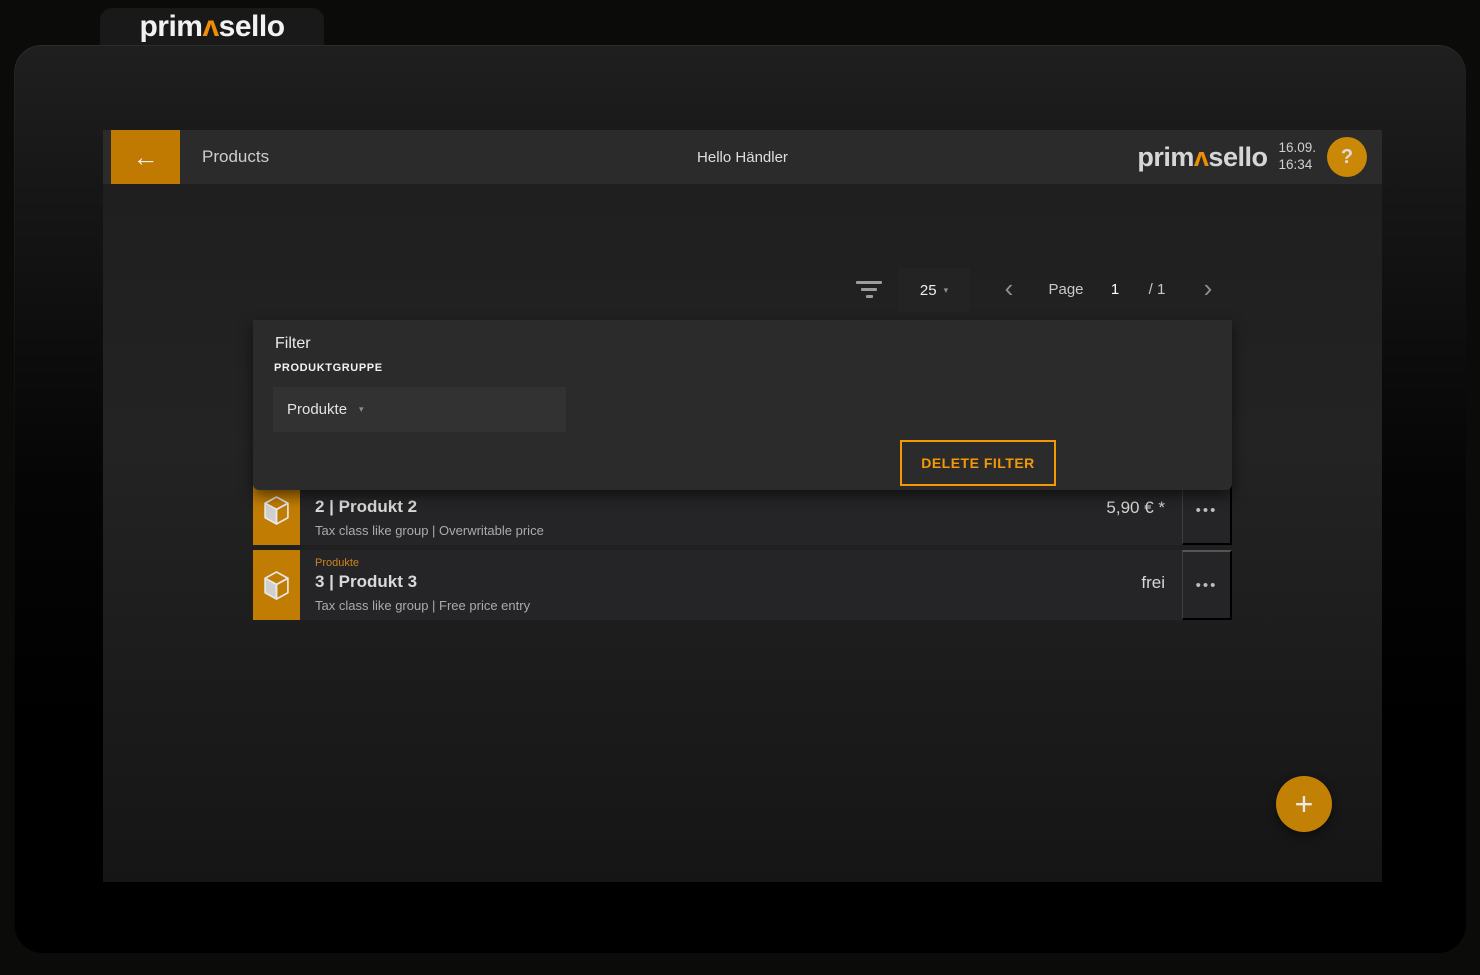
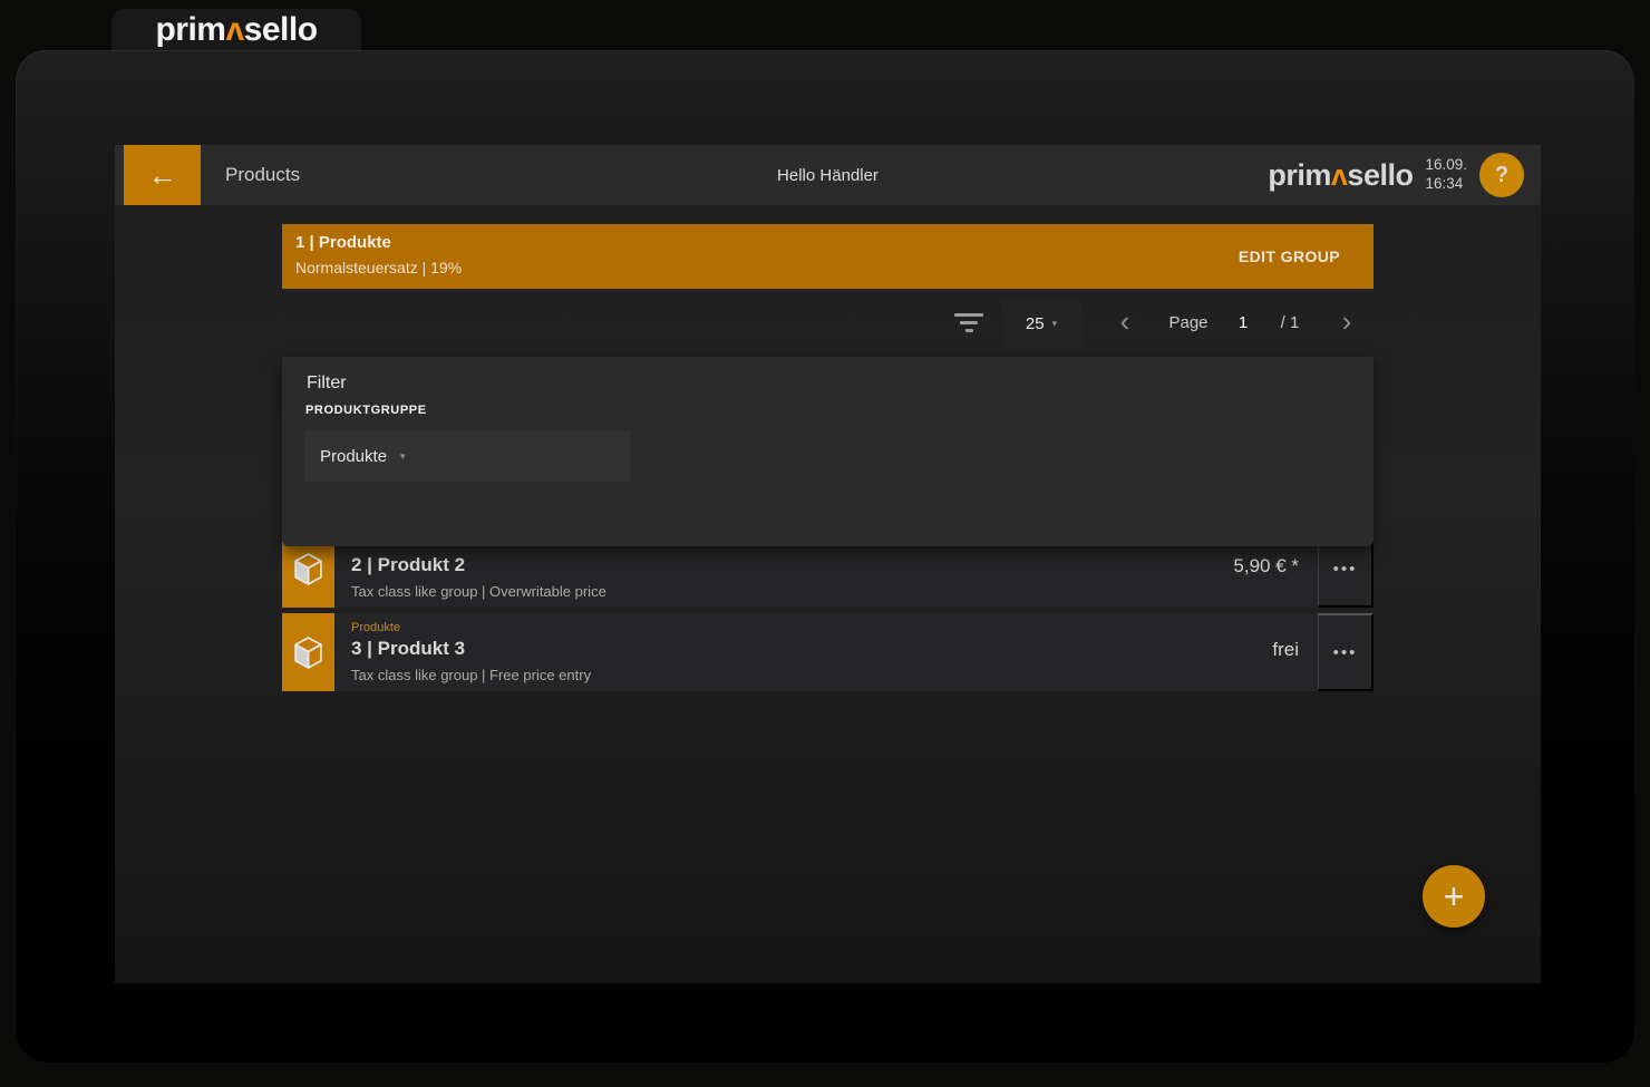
  primʌsello
  ←
  Products
  Hello Händler
  primʌsello
  16.09.
  16:34
  ?
+ 1 | Produkte
+ Normalsteuersatz | 19%
+ EDIT GROUP
  25
  ▾
  ‹
  Page
  1
  / 1
  ›
  2 | Produkt 2
  Tax class like group | Overwritable price
  5,90 € *
  •••
  Produkte
  3 | Produkt 3
  Tax class like group | Free price entry
  frei
  •••
  Filter
  PRODUKTGRUPPE
  Produkte
  ▾
- DELETE FILTER
  +
